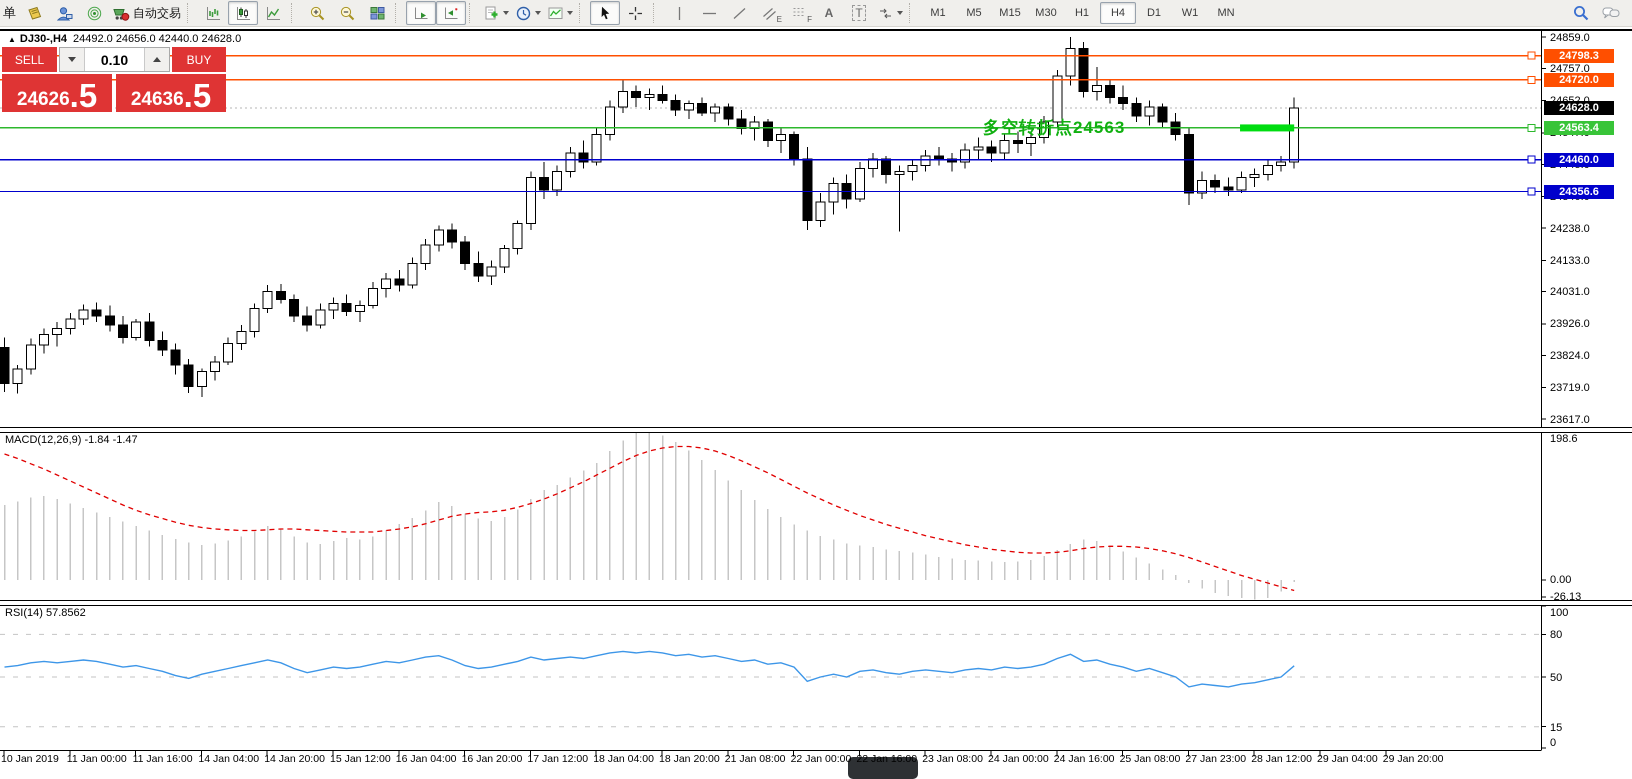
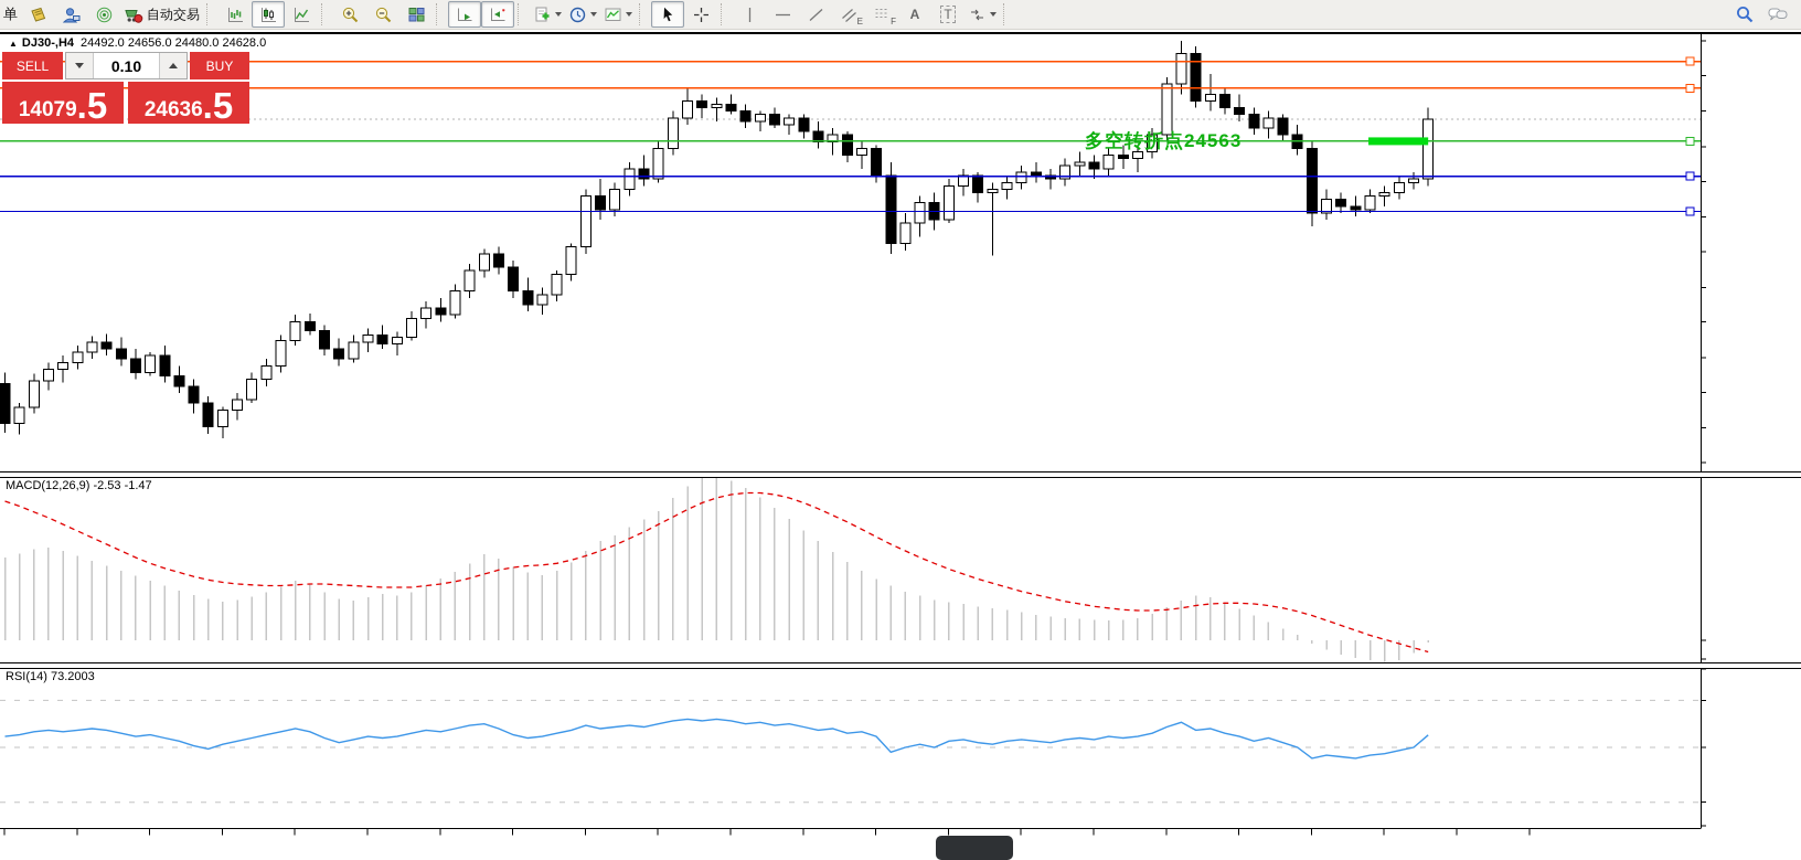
  单
  自动交易
  E
  F
  A
  T
- M1
- M5
- M15
- M30
- H1
- H4
- D1
- W1
- MN
- ▲ DJ30-,H4 24492.0 24656.0 42440.0 24628.0
+ ▲ DJ30-,H4 24492.0 24656.0 24480.0 24628.0
  SELL
  0.10
  BUY
- 24626
+ 14079
  .5
  24636
  .5
  多空转折点24563
- MACD(12,26,9) -1.84 -1.47
+ MACD(12,26,9) -2.53 -1.47
- RSI(14) 57.8562
+ RSI(14) 73.2003
- 24859.0
- 24757.0
- 24238.0
- 24133.0
- 24031.0
- 23926.0
- 23824.0
- 23719.0
- 23617.0
- 198.6
- 0.00
- -26.13
- 100
- 80
- 50
- 15
- 0
- 24798.3
- 24720.0
- 24628.0
- 24563.4
- 24460.0
- 24356.6
- 10 Jan 2019
- 11 Jan 00:00
- 11 Jan 16:00
- 14 Jan 04:00
- 14 Jan 20:00
- 15 Jan 12:00
- 16 Jan 04:00
- 16 Jan 20:00
- 17 Jan 12:00
- 18 Jan 04:00
- 18 Jan 20:00
- 21 Jan 08:00
- 22 Jan 00:00
- 22 Jan 16:00
- 23 Jan 08:00
- 24 Jan 00:00
- 24 Jan 16:00
- 25 Jan 08:00
- 27 Jan 23:00
- 28 Jan 12:00
- 29 Jan 04:00
- 29 Jan 20:00
